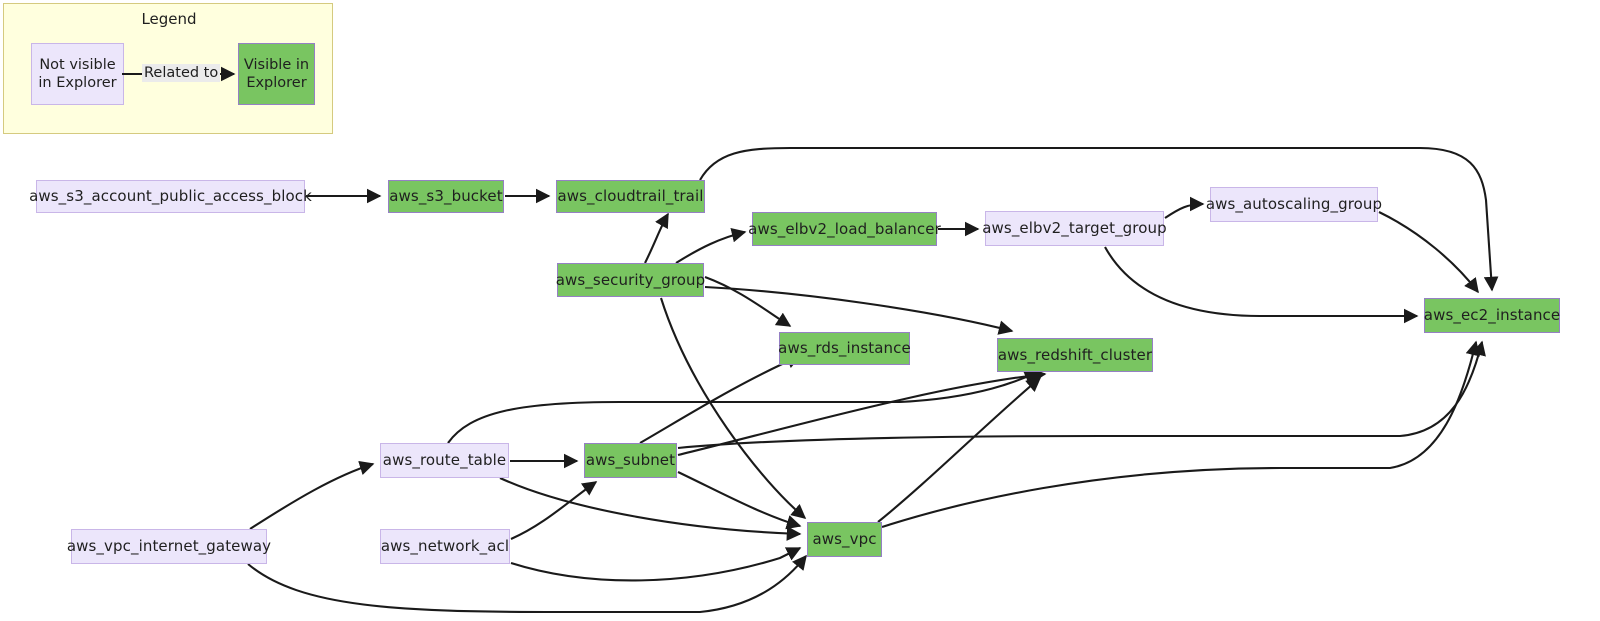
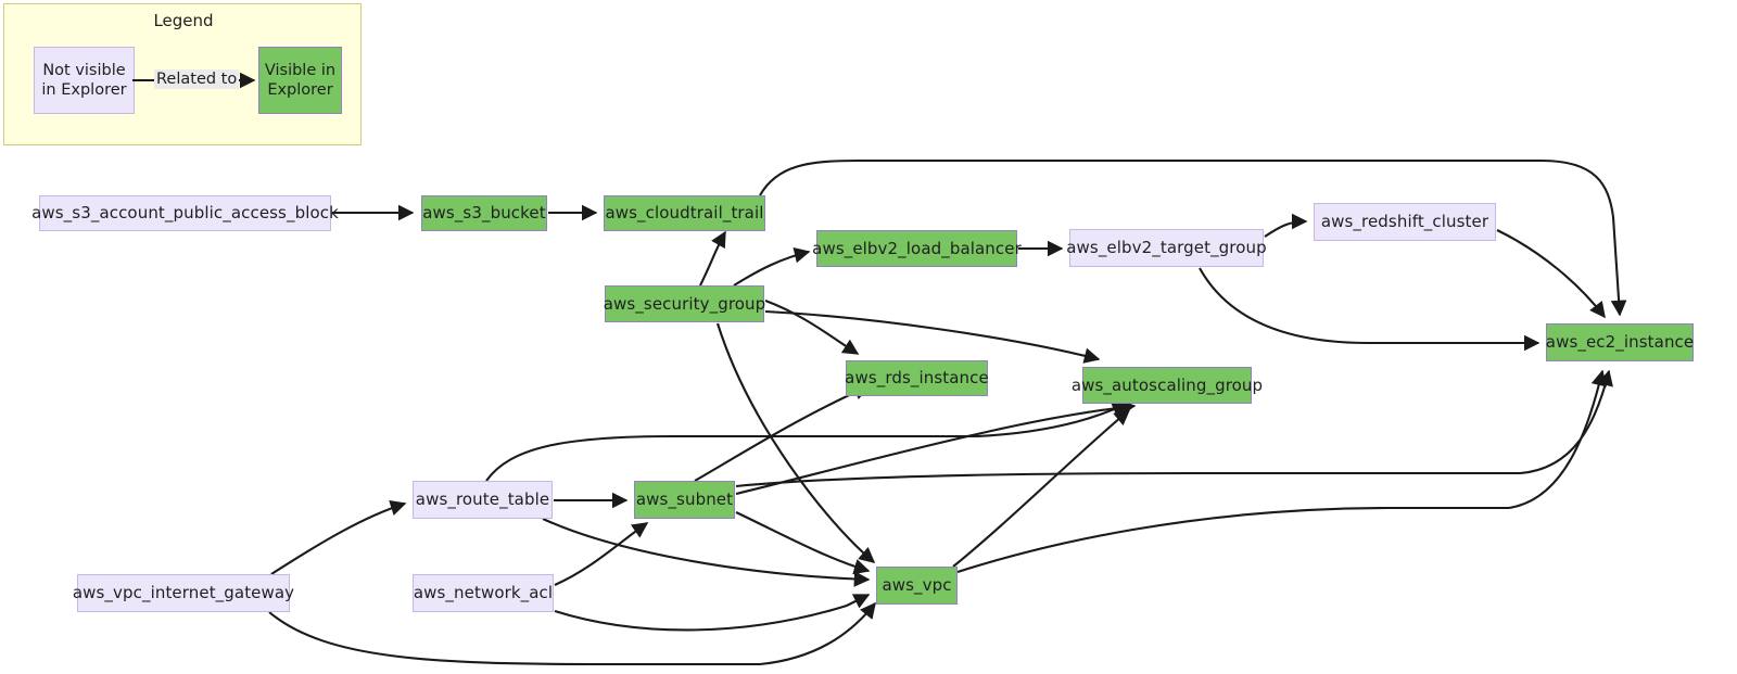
  Legend
  Not visible
  in Explorer
  Visible in
  Explorer
  Related to
  aws_s3_account_public_access_block
  aws_s3_bucket
  aws_cloudtrail_trail
  aws_elbv2_load_balancer
  aws_elbv2_target_group
- aws_autoscaling_group
+ aws_redshift_cluster
  aws_security_group
  aws_rds_instance
- aws_redshift_cluster
+ aws_autoscaling_group
  aws_ec2_instance
  aws_route_table
  aws_subnet
  aws_vpc_internet_gateway
  aws_network_acl
  aws_vpc
